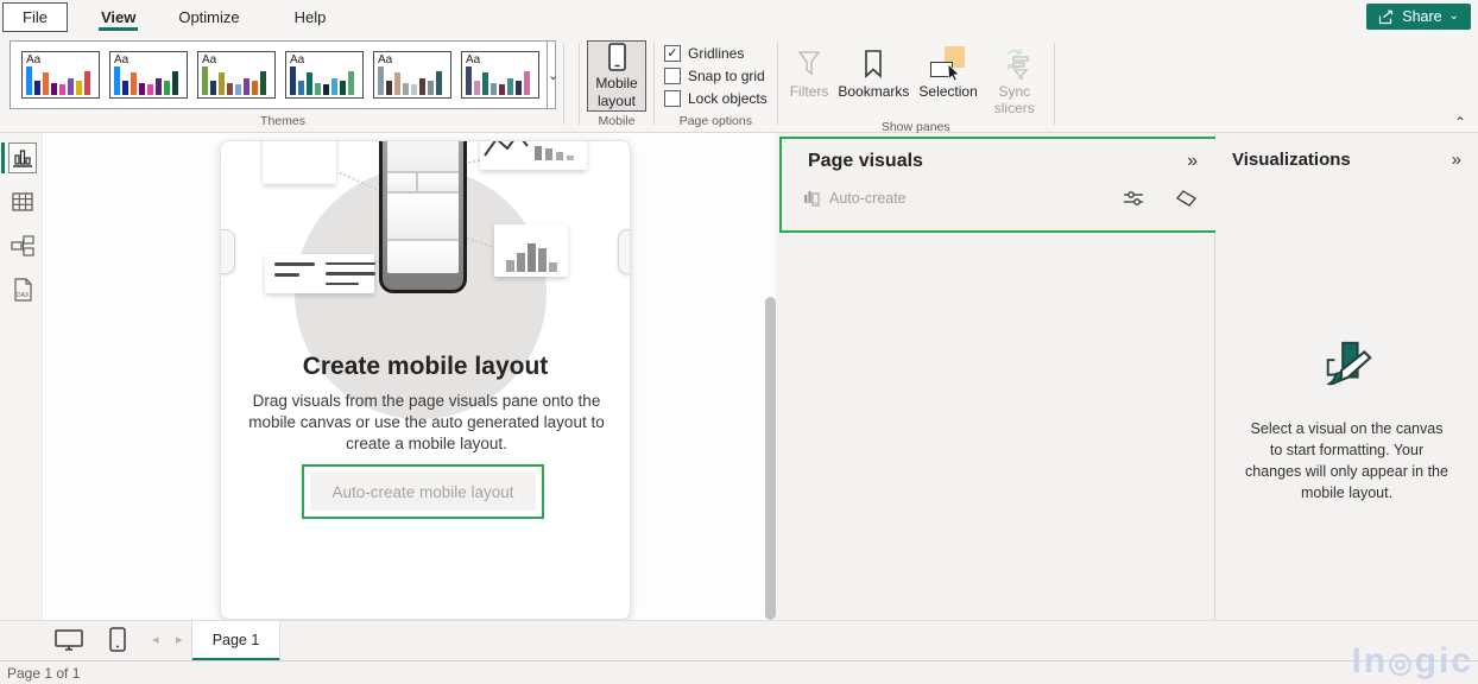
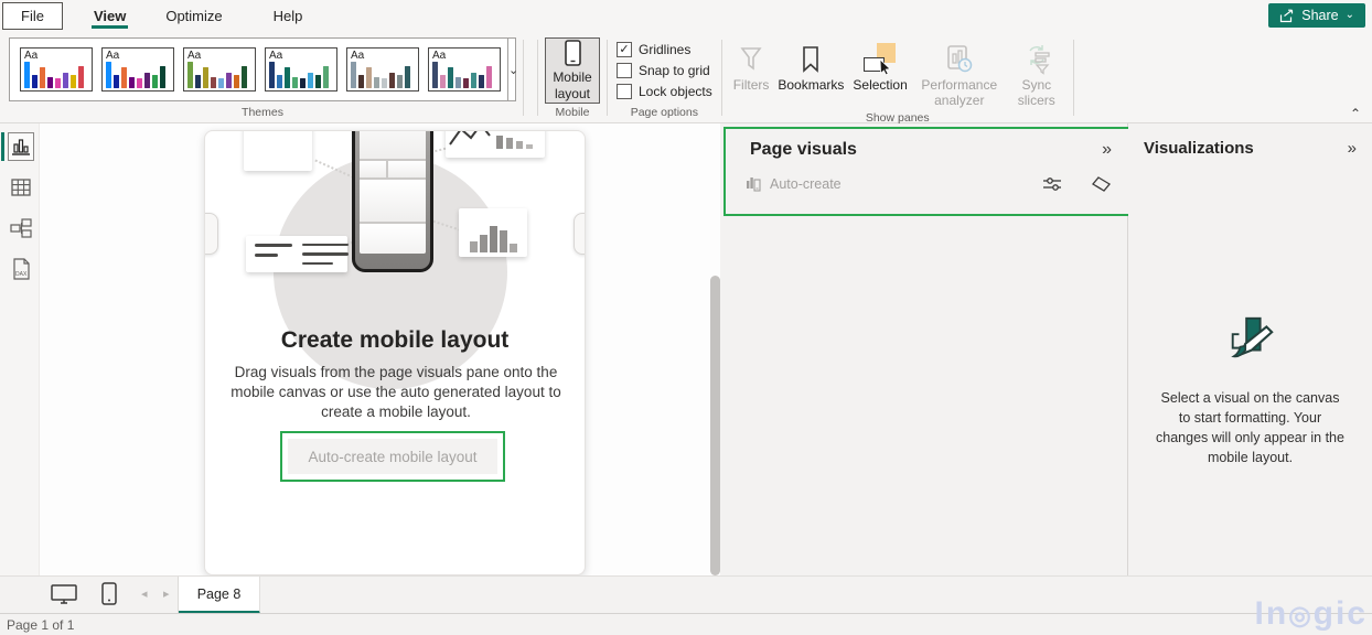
  File
  View
  Optimize
  Help
  Share
  ⌄
  Aa
  Aa
  Aa
  Aa
  Aa
  Aa
  ⌄
  Themes
  Mobile
  layout
  Mobile
  ✓
  Gridlines
  Snap to grid
  Lock objects
  Page options
  Filters
  Bookmarks
  Selection
+ Performance analyzer
  Sync slicers
  Show panes
  ⌃
  Create mobile layout
  Drag visuals from the page visuals pane onto the mobile canvas or use the auto generated layout to create a mobile layout.
  Auto-create mobile layout
  Page visuals
  »
  Auto-create
  Visualizations
  »
  Select a visual on the canvas to start formatting. Your changes will only appear in the mobile layout.
  ◂
  ▸
- Page 1
+ Page 8
  Page 1 of 1
  In◎gic
